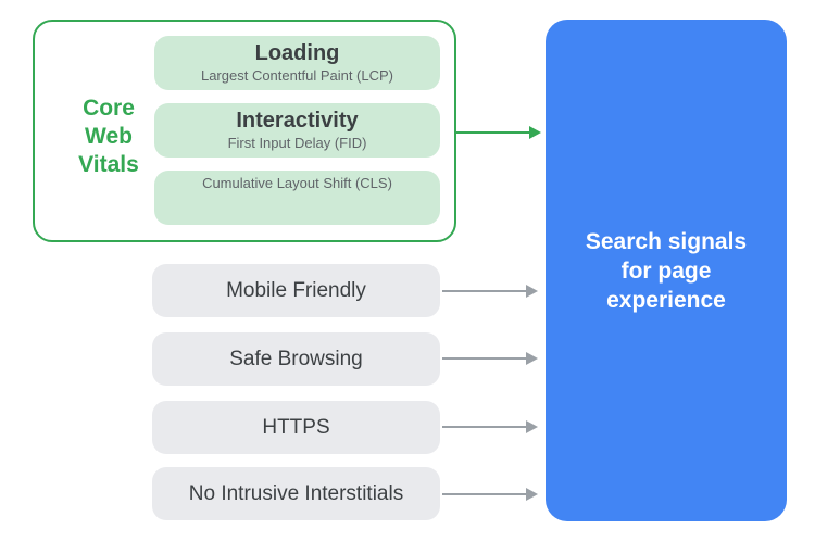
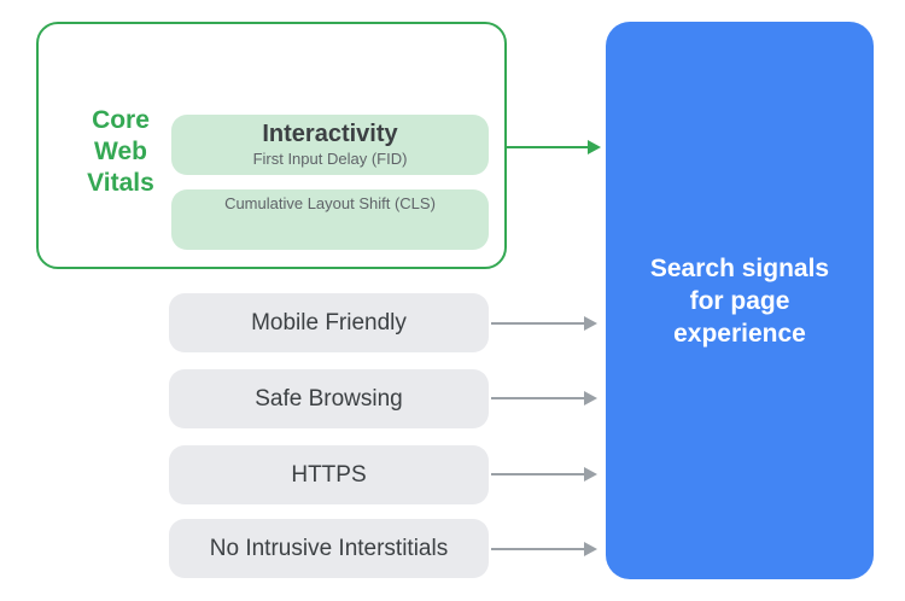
  Core
  Web
  Vitals
- Loading
- Largest Contentful Paint (LCP)
  Interactivity
  First Input Delay (FID)
  Cumulative Layout Shift (CLS)
  Mobile Friendly
  Safe Browsing
  HTTPS
  No Intrusive Interstitials
  Search signals
  for page
  experience
